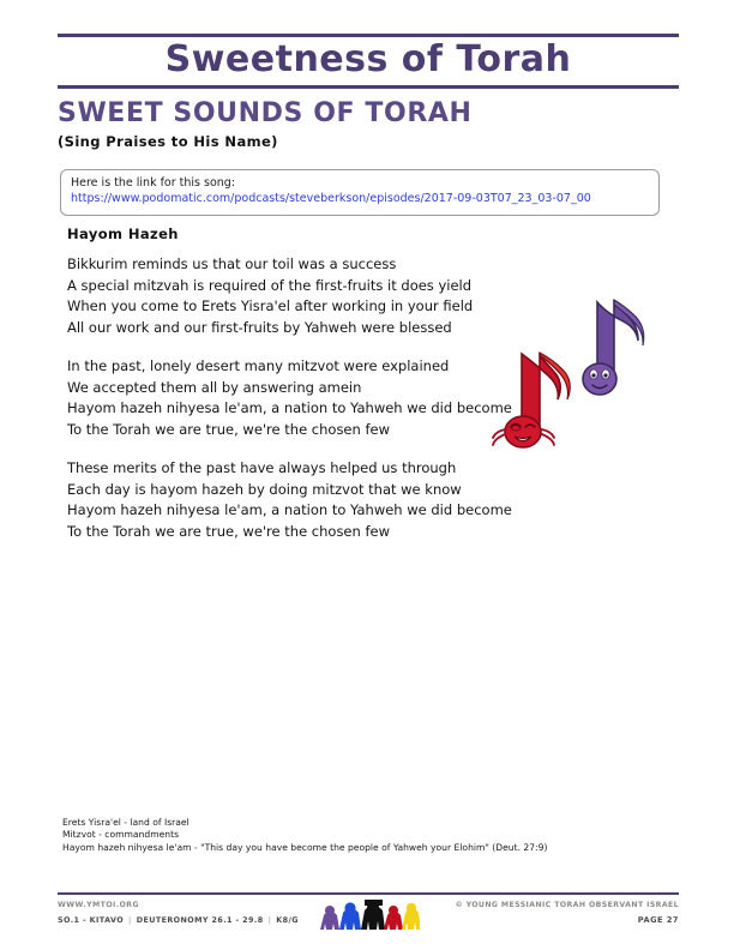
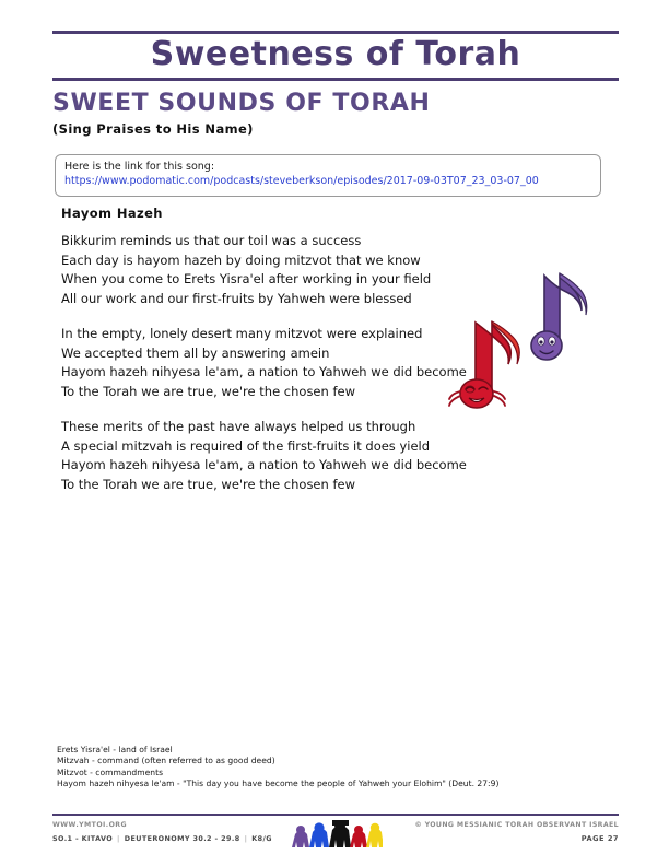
  Sweetness of Torah
  SWEET SOUNDS OF TORAH
  (Sing Praises to His Name)
  Here is the link for this song:
  https://www.podomatic.com/podcasts/steveberkson/episodes/2017-09-03T07_23_03-07_00
  Hayom Hazeh
  Bikkurim reminds us that our toil was a success
- A special mitzvah is required of the first-fruits it does yield
+ Each day is hayom hazeh by doing mitzvot that we know
  When you come to Erets Yisra'el after working in your field
  All our work and our first-fruits by Yahweh were blessed
- In the past, lonely desert many mitzvot were explained
+ In the empty, lonely desert many mitzvot were explained
  We accepted them all by answering amein
  Hayom hazeh nihyesa le'am, a nation to Yahweh we did become
  To the Torah we are true, we're the chosen few
  These merits of the past have always helped us through
- Each day is hayom hazeh by doing mitzvot that we know
+ A special mitzvah is required of the first-fruits it does yield
  Hayom hazeh nihyesa le'am, a nation to Yahweh we did become
  To the Torah we are true, we're the chosen few
  Erets Yisra'el - land of Israel
+ Mitzvah - command (often referred to as good deed)
  Mitzvot - commandments
  Hayom hazeh nihyesa le'am - "This day you have become the people of Yahweh your Elohim" (Deut. 27:9)
- SO.1 - KITAVO | DEUTERONOMY 26.1 - 29.8 | K8/G
+ SO.1 - KITAVO | DEUTERONOMY 30.2 - 29.8 | K8/G
  PAGE 27
